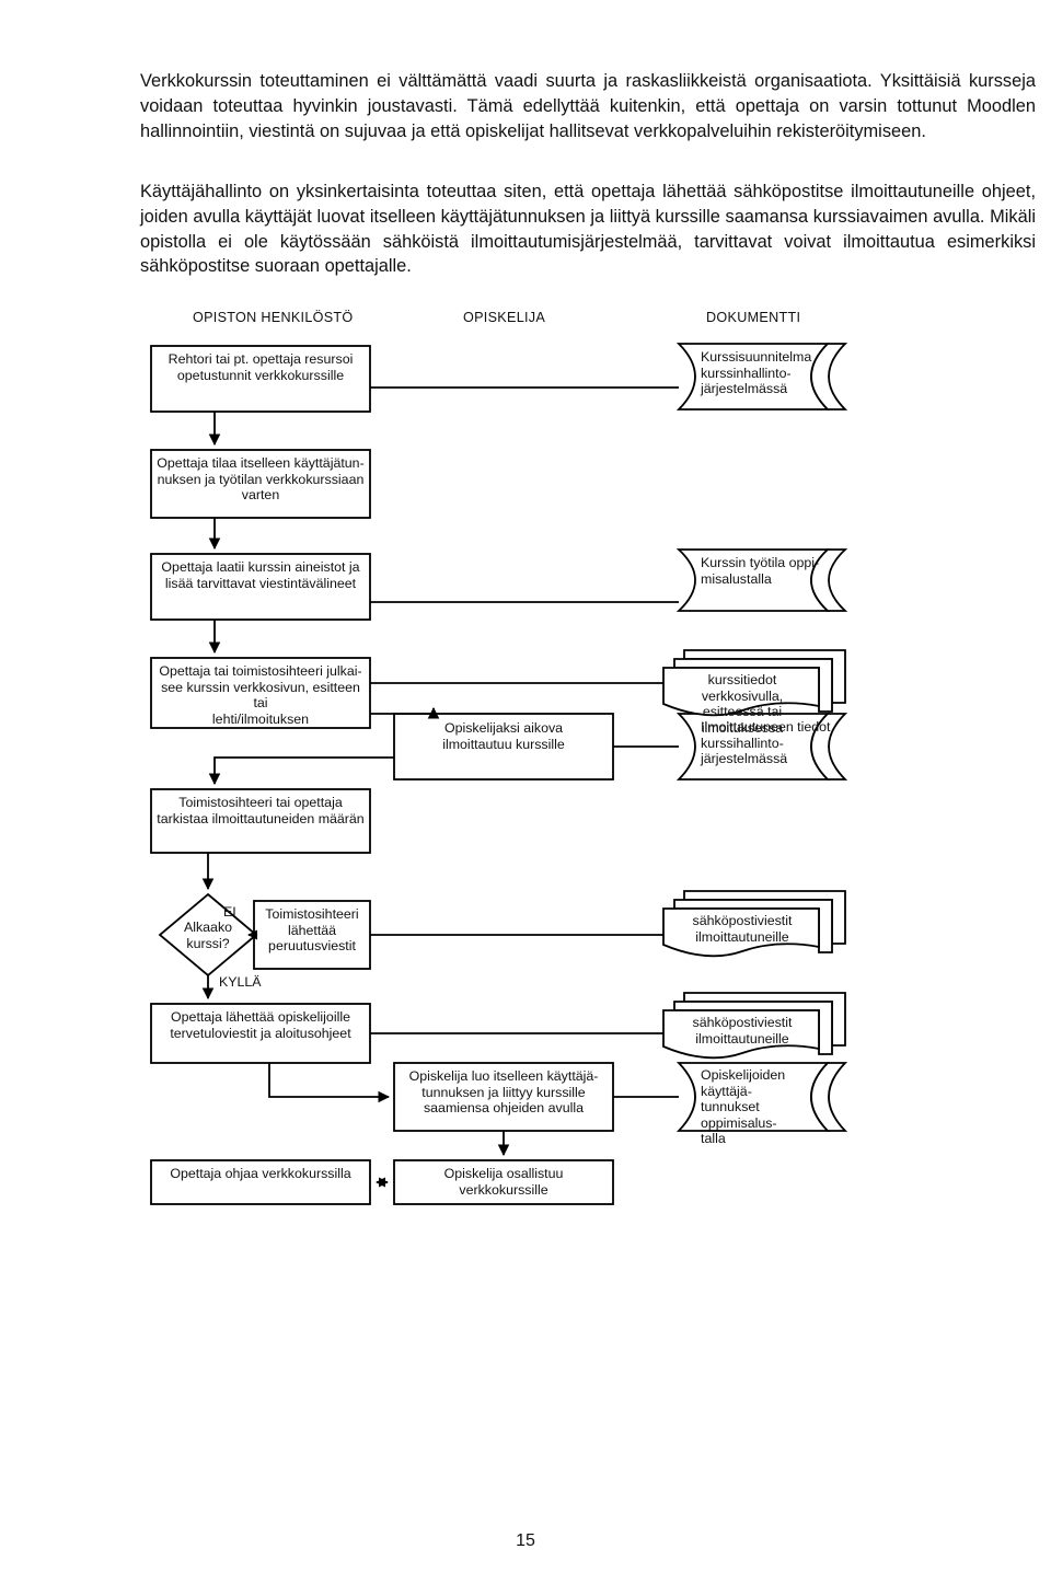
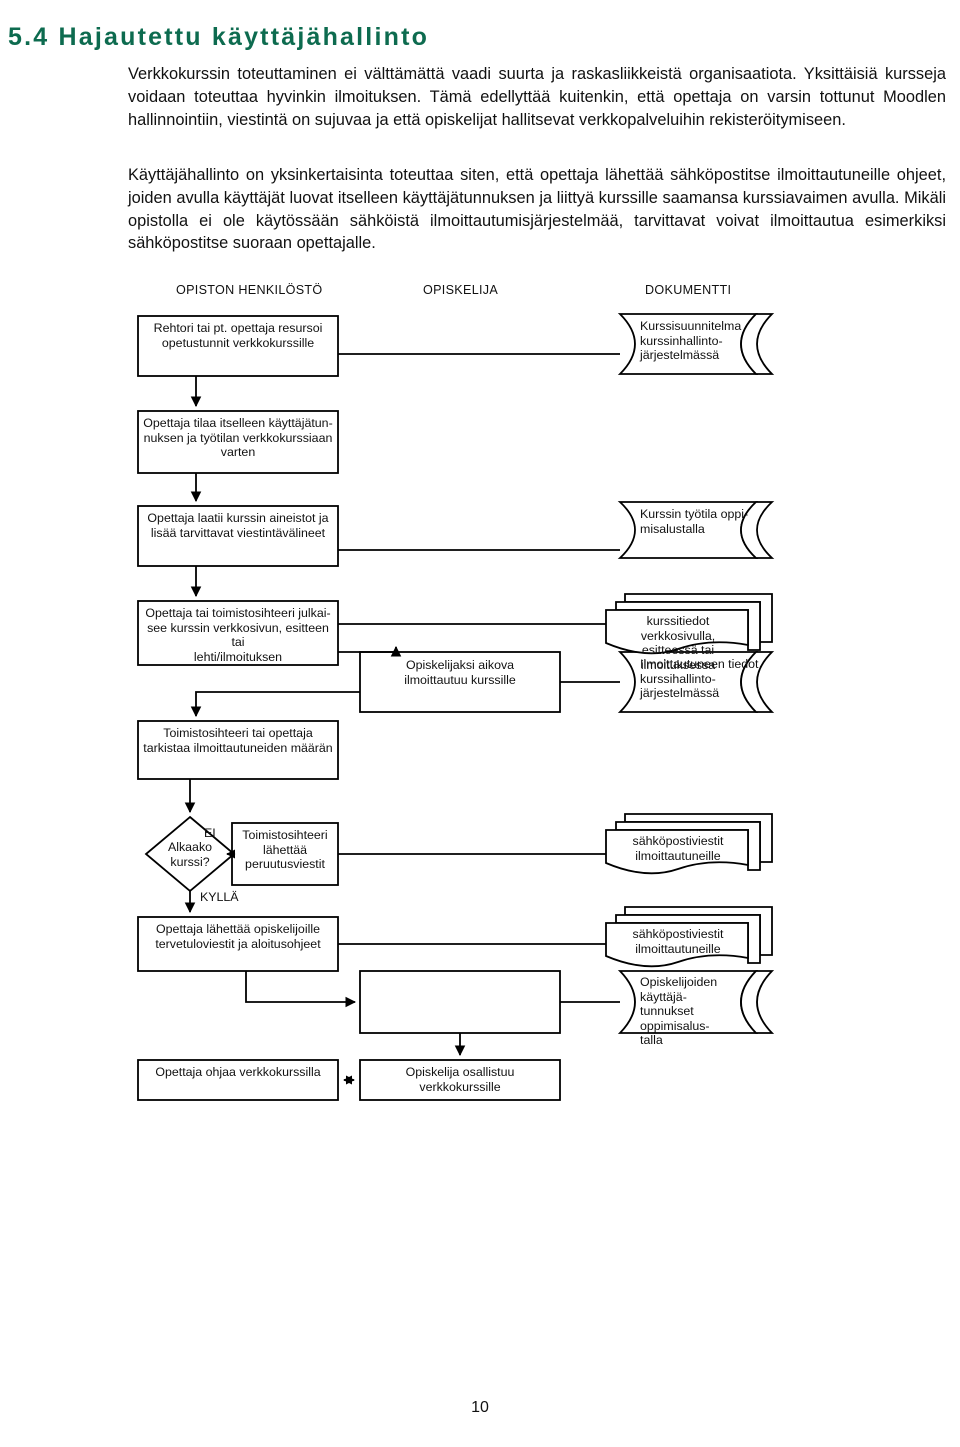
+ 5.4 Hajautettu käyttäjähallinto
- Verkkokurssin toteuttaminen ei välttämättä vaadi suurta ja raskasliikkeistä organisaatiota. Yksittäisiä kursseja voidaan toteuttaa hyvinkin joustavasti. Tämä edellyttää kuitenkin, että opettaja on varsin tottunut Moodlen hallinnointiin, viestintä on sujuvaa ja että opiskelijat hallitsevat verkkopalveluihin rekisteröitymiseen.
+ Verkkokurssin toteuttaminen ei välttämättä vaadi suurta ja raskasliikkeistä organisaatiota. Yksittäisiä kursseja voidaan toteuttaa hyvinkin ilmoituksen. Tämä edellyttää kuitenkin, että opettaja on varsin tottunut Moodlen hallinnointiin, viestintä on sujuvaa ja että opiskelijat hallitsevat verkkopalveluihin rekisteröitymiseen.
  Käyttäjähallinto on yksinkertaisinta toteuttaa siten, että opettaja lähettää sähköpostitse ilmoittautuneille ohjeet, joiden avulla käyttäjät luovat itselleen käyttäjätunnuksen ja liittyä kurssille saamansa kurssiavaimen avulla. Mikäli opistolla ei ole käytössään sähköistä ilmoittautumisjärjestelmää, tarvittavat voivat ilmoittautua esimerkiksi sähköpostitse suoraan opettajalle.
  OPISTON HENKILÖSTÖ
  OPISKELIJA
  DOKUMENTTI
  Rehtori tai pt. opettaja resursoi
  opetustunnit verkkokurssille
  Kurssisuunnitelma
  kurssinhallinto-
  järjestelmässä
  Opettaja tilaa itselleen käyttäjätun-
  nuksen ja työtilan verkkokurssiaan
  varten
  Opettaja laatii kurssin aineistot ja
  lisää tarvittavat viestintävälineet
  Kurssin työtila oppi-
  misalustalla
  Opettaja tai toimistosihteeri julkai-
  see kurssin verkkosivun, esitteen tai
  lehti/ilmoituksen
  kurssitiedot verkkosivulla,
  esitteessä tai ilmoituksessa
  Opiskelijaksi aikova
  ilmoittautuu kurssille
  Ilmoittautuneen tiedot
  kurssihallinto-
  järjestelmässä
  Toimistosihteeri tai opettaja
  tarkistaa ilmoittautuneiden määrän
  Alkaako
  kurssi?
  Toimistosihteeri
  lähettää
  peruutusviestit
  sähköpostiviestit
  ilmoittautuneille
  Opettaja lähettää opiskelijoille
  tervetuloviestit ja aloitusohjeet
  sähköpostiviestit
  ilmoittautuneille
- Opiskelija luo itselleen käyttäjä-
- tunnuksen ja liittyy kurssille
- saamiensa ohjeiden avulla
  Opiskelijoiden käyttäjä-
  tunnukset oppimisalus-
  talla
  Opettaja ohjaa verkkokurssilla
  Opiskelija osallistuu verkkokurssille
  EI
  KYLLÄ
- 15
+ 10
